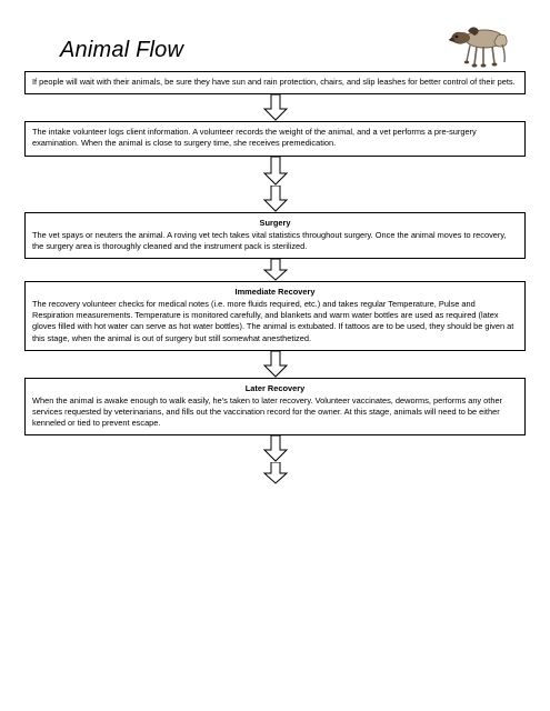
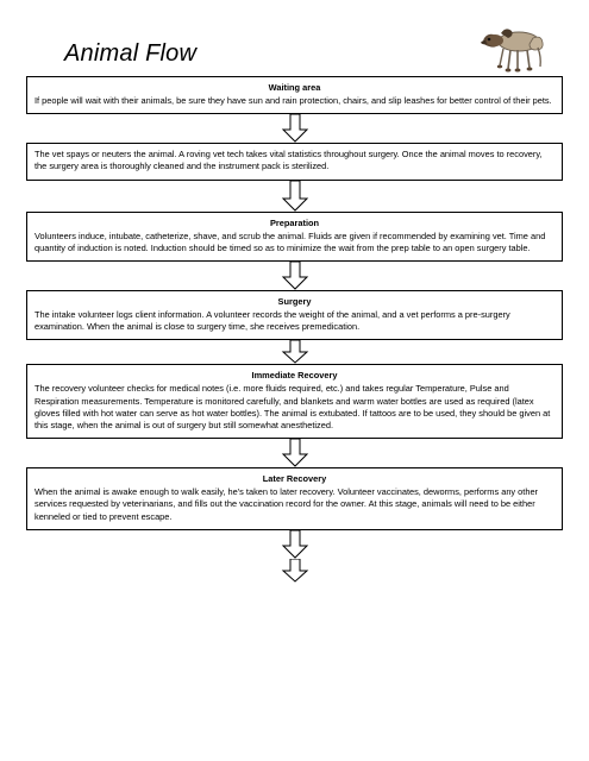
  Animal Flow
+ Waiting area
  If people will wait with their animals, be sure they have sun and rain protection, chairs, and slip leashes for better control of their pets.
- The intake volunteer logs client information. A volunteer records the weight of the animal, and a vet performs a pre-surgery examination. When the animal is close to surgery time, she receives premedication.
+ The vet spays or neuters the animal. A roving vet tech takes vital statistics throughout surgery. Once the animal moves to recovery, the surgery area is thoroughly cleaned and the instrument pack is sterilized.
+ Preparation
+ Volunteers induce, intubate, catheterize, shave, and scrub the animal. Fluids are given if recommended by examining vet. Time and quantity of induction is noted. Induction should be timed so as to minimize the wait from the prep table to an open surgery table.
  Surgery
- The vet spays or neuters the animal. A roving vet tech takes vital statistics throughout surgery. Once the animal moves to recovery, the surgery area is thoroughly cleaned and the instrument pack is sterilized.
+ The intake volunteer logs client information. A volunteer records the weight of the animal, and a vet performs a pre-surgery examination. When the animal is close to surgery time, she receives premedication.
  Immediate Recovery
  The recovery volunteer checks for medical notes (i.e. more fluids required, etc.) and takes regular Temperature, Pulse and Respiration measurements. Temperature is monitored carefully, and blankets and warm water bottles are used as required (latex gloves filled with hot water can serve as hot water bottles). The animal is extubated. If tattoos are to be used, they should be given at this stage, when the animal is out of surgery but still somewhat anesthetized.
  Later Recovery
  When the animal is awake enough to walk easily, he's taken to later recovery. Volunteer vaccinates, deworms, performs any other services requested by veterinarians, and fills out the vaccination record for the owner. At this stage, animals will need to be either kenneled or tied to prevent escape.
